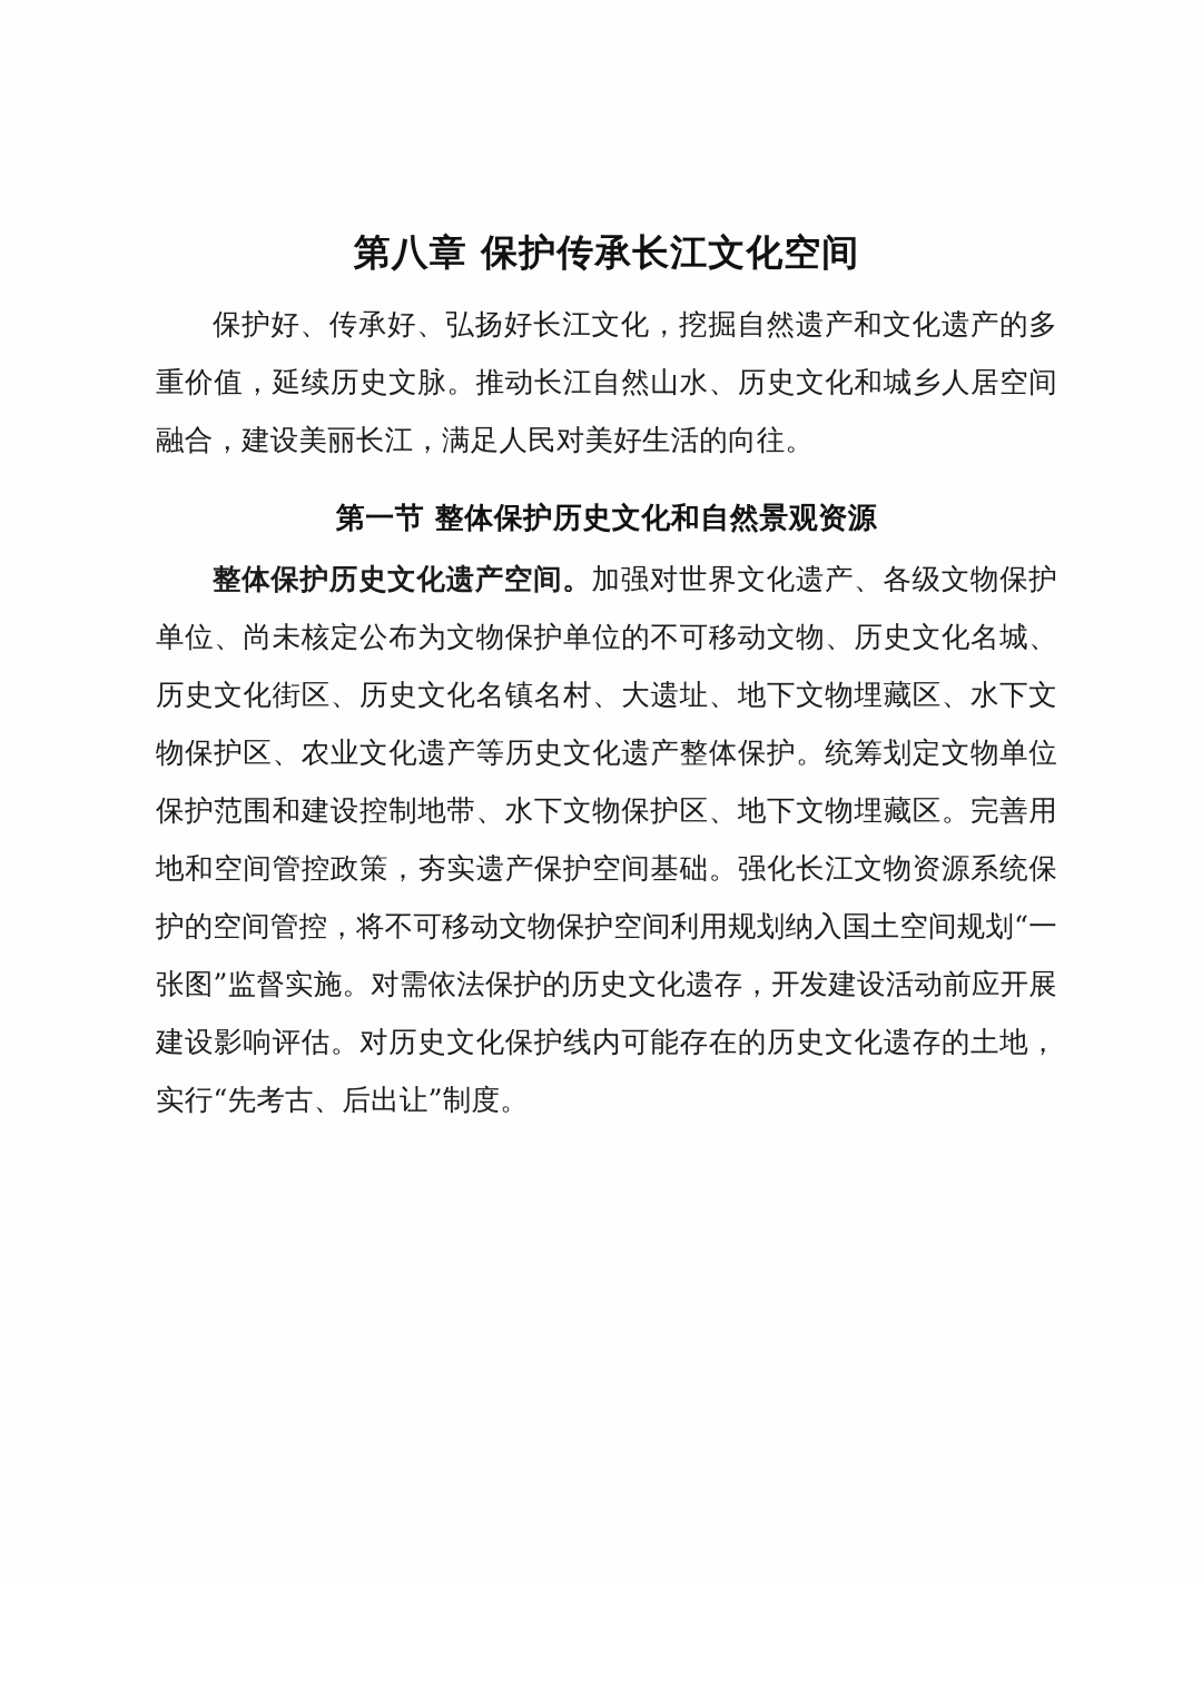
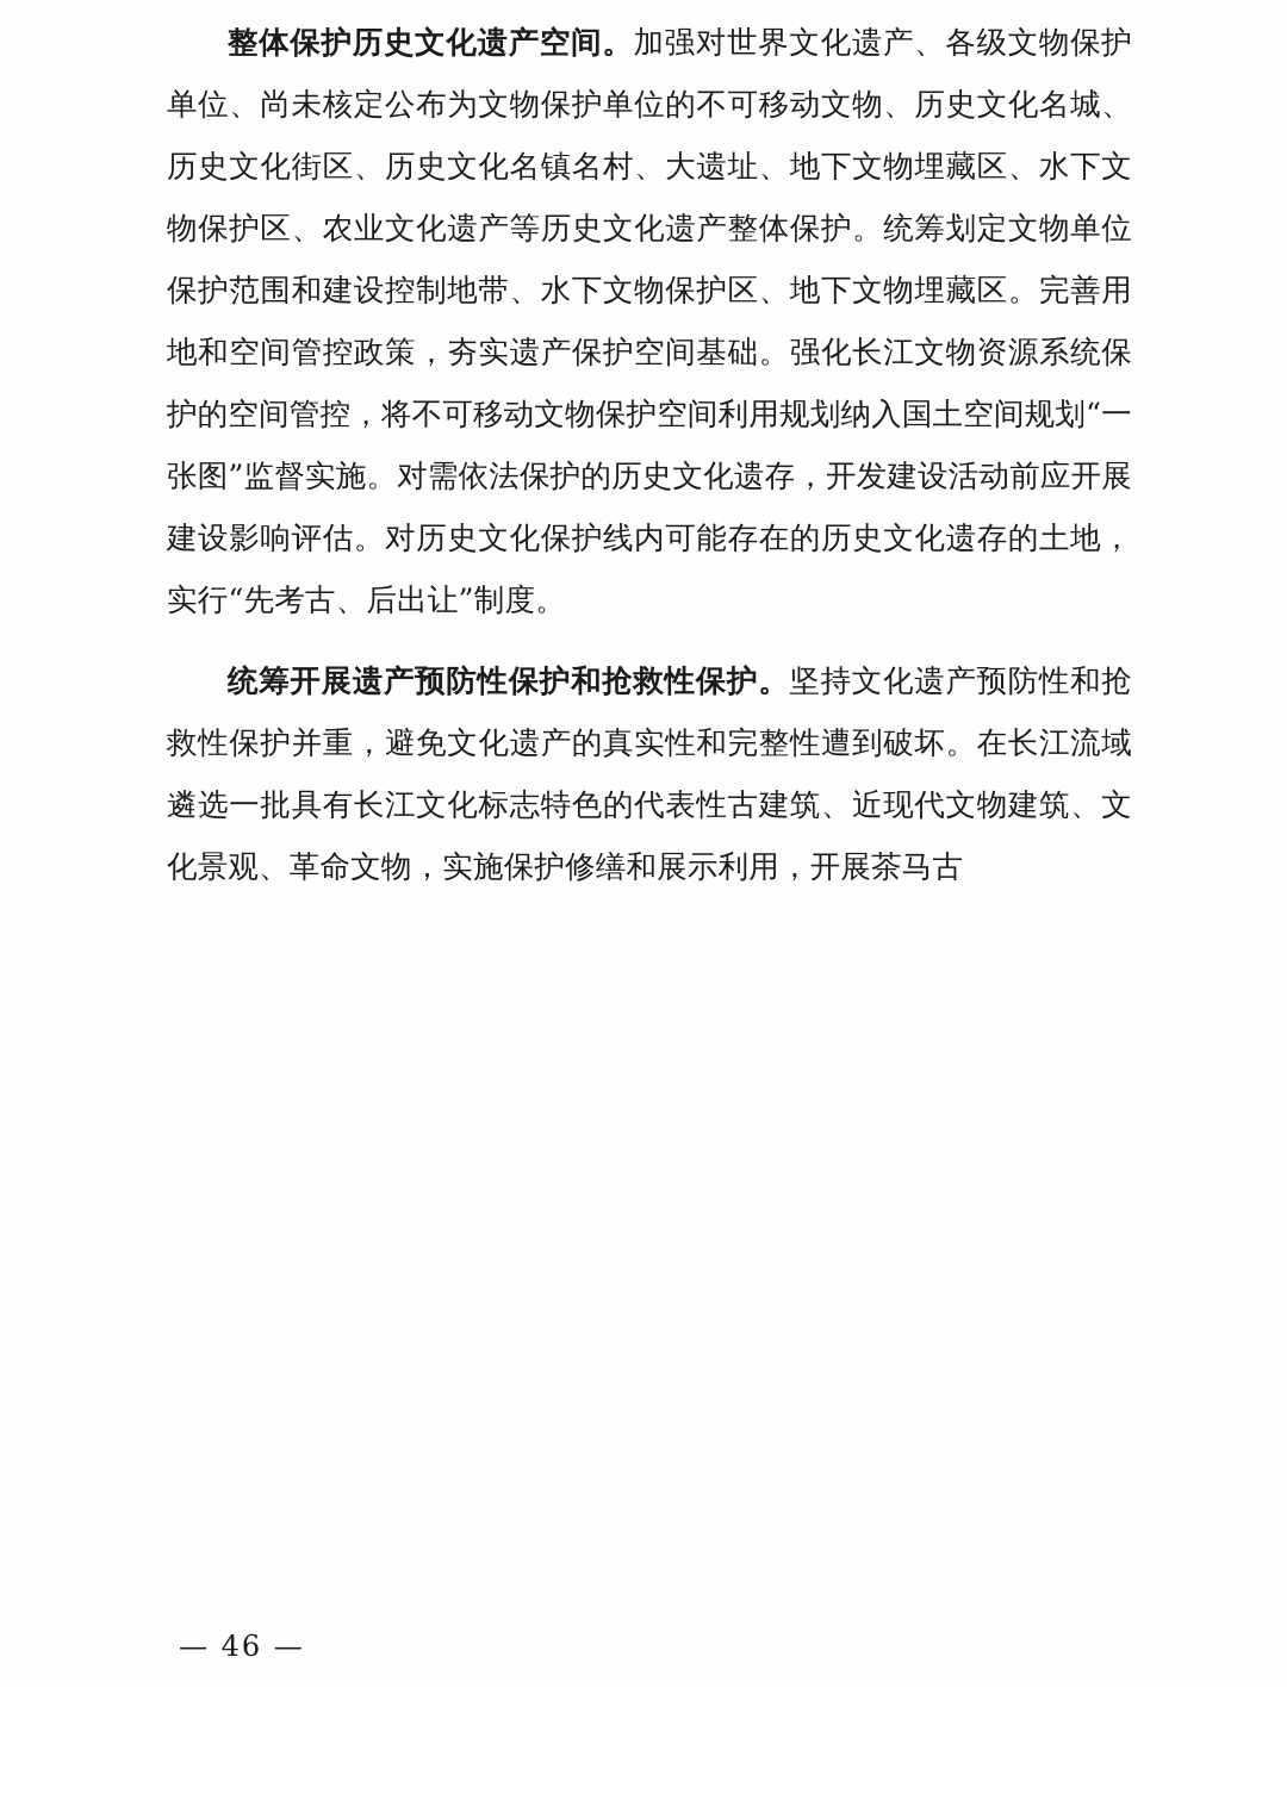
- 第八章 保护传承长江文化空间
- 保护好、传承好、弘扬好长江文化，挖掘自然遗产和文化遗产的多重价值，延续历史文脉。推动长江自然山水、历史文化和城乡人居空间融合，建设美丽长江，满足人民对美好生活的向往。
- 第一节 整体保护历史文化和自然景观资源
  整体保护历史文化遗产空间。加强对世界文化遗产、各级文物保护单位、尚未核定公布为文物保护单位的不可移动文物、历史文化名城、历史文化街区、历史文化名镇名村、大遗址、地下文物埋藏区、水下文物保护区、农业文化遗产等历史文化遗产整体保护。统筹划定文物单位保护范围和建设控制地带、水下文物保护区、地下文物埋藏区。完善用地和空间管控政策，夯实遗产保护空间基础。强化长江文物资源系统保护的空间管控，将不可移动文物保护空间利用规划纳入国土空间规划“一张图”监督实施。对需依法保护的历史文化遗存，开发建设活动前应开展建设影响评估。对历史文化保护线内可能存在的历史文化遗存的土地，实行“先考古、后出让”制度。
+ 统筹开展遗产预防性保护和抢救性保护。坚持文化遗产预防性和抢救性保护并重，避免文化遗产的真实性和完整性遭到破坏。在长江流域遴选一批具有长江文化标志特色的代表性古建筑、近现代文物建筑、文化景观、革命文物，实施保护修缮和展示利用，开展茶马古
+ — 46 —
